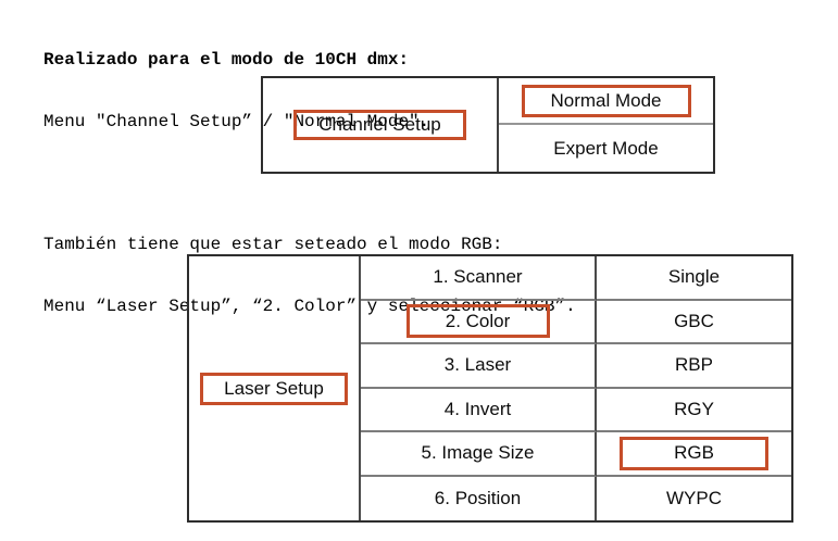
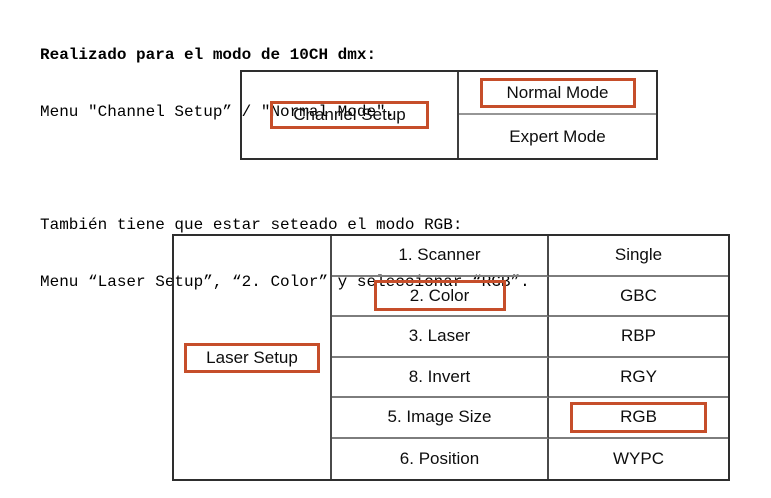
  Realizado para el modo de 10CH dmx:
  Menu "Channel Setup” / "Normal Mode".
  Channel Setup
  Normal Mode
  Expert Mode
  También tiene que estar seteado el modo RGB:
  Menu “Laser Setup”, “2. Color” y seleccionar “RGB”.
  Laser Setup
  1. Scanner
  Single
  2. Color
  GBC
  3. Laser
  RBP
- 4. Invert
+ 8. Invert
  RGY
  5. Image Size
  RGB
  6. Position
  WYPC
